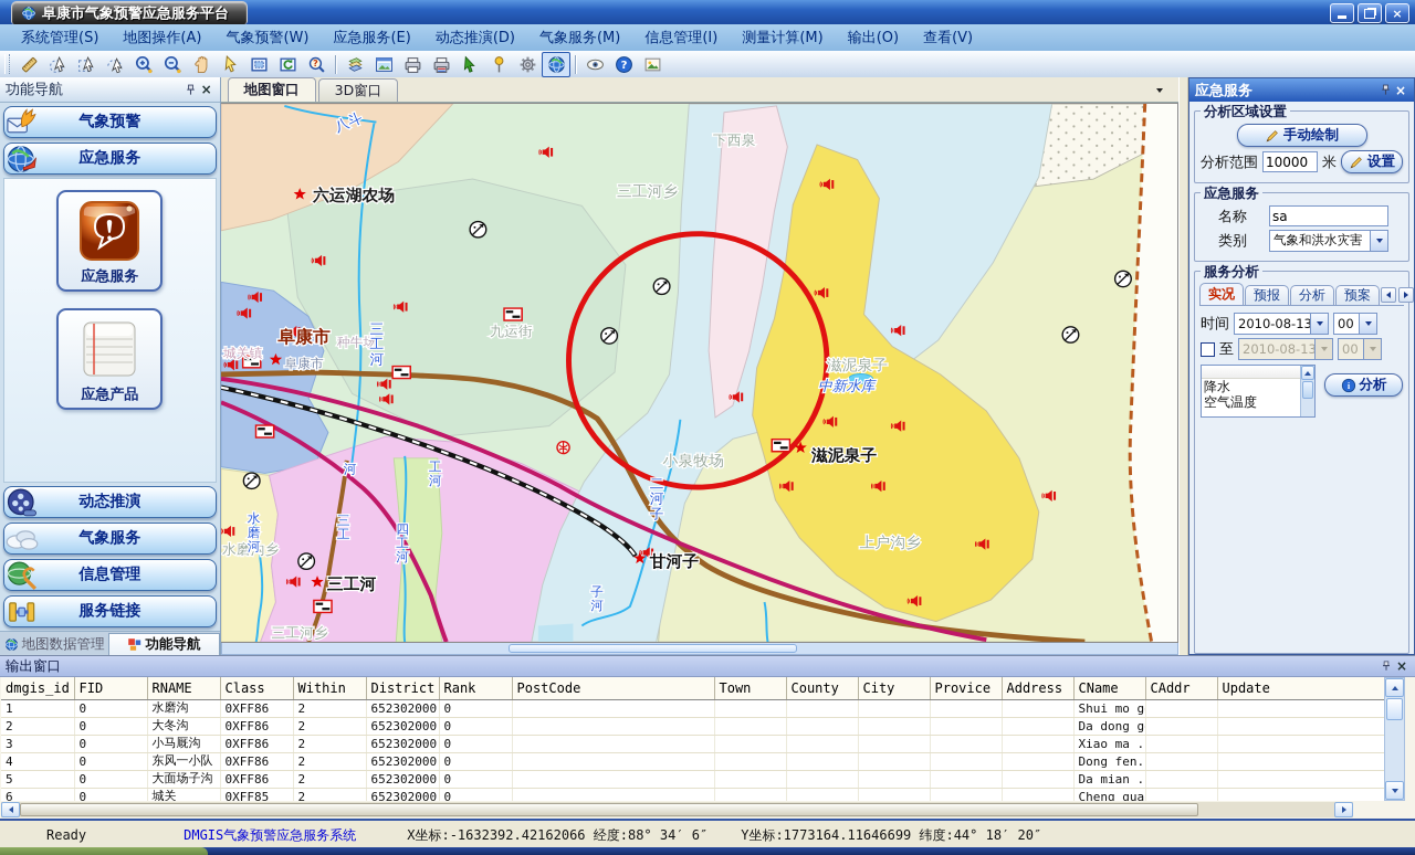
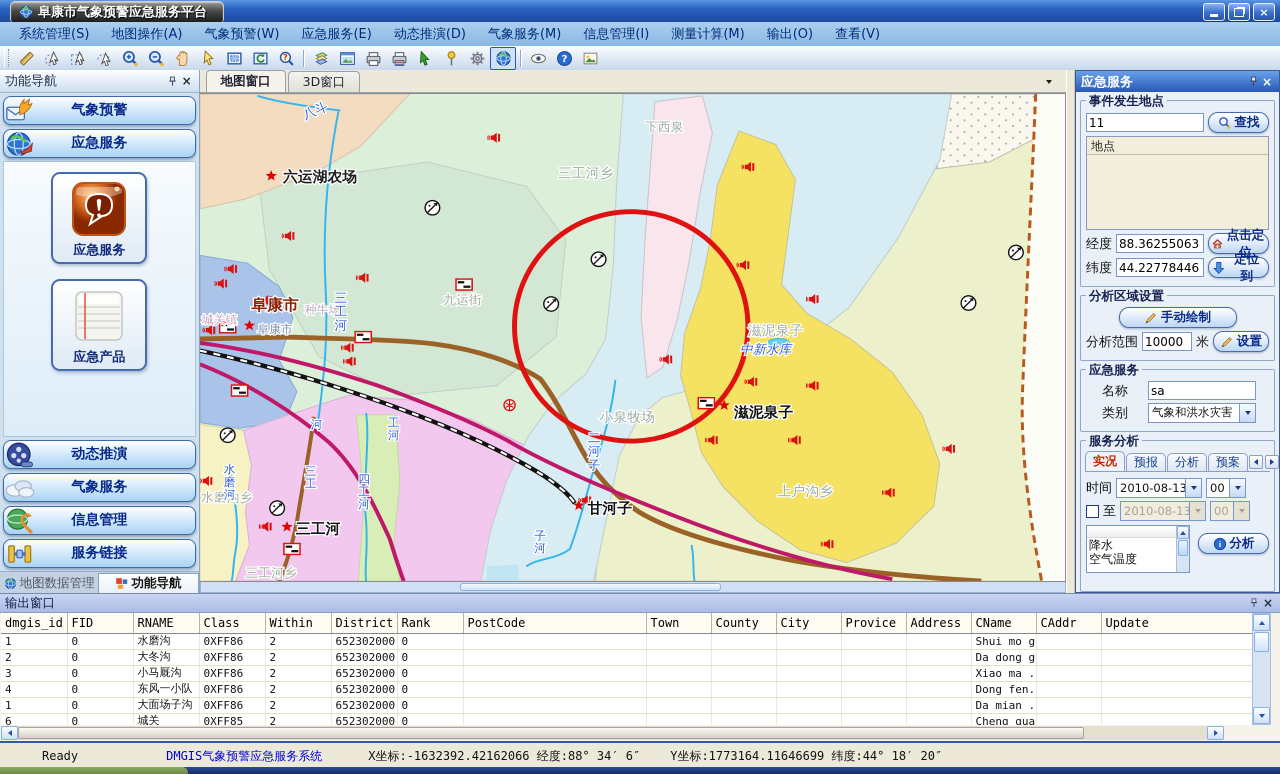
  阜康市气象预警应急服务平台
  ×
  系统管理(S)
  地图操作(A)
  气象预警(W)
  应急服务(E)
  动态推演(D)
  气象服务(M)
  信息管理(I)
  测量计算(M)
  输出(O)
  查看(V)
  功能导航
  ×
  气象预警
  应急服务
  应急服务
  应急产品
  动态推演
  气象服务
  信息管理
  服务链接
  地图数据管理
  功能导航
  地图窗口
  3D窗口
  六运湖农场
  三工河乡
  下西泉
  九运街
  阜康市
  城关镇
  种牛场
  阜康市
  滋泥泉子
  中新水库
  小泉牧场
  滋泥泉子
  上户沟乡
  甘河子
  三工河
  水磨沟乡
  三工河乡
  三工河
  河
  三工
  工河
  四工河
  水磨河
  二河子
  子河
  应急服务
  ×
+ 事件发生地点
+ 11
+ 查找
+ 地点
+ 经度
+ 88.36255063
+ 点击定位
+ 纬度
+ 44.22778446
+ 定位到
  分析区域设置
  手动绘制
  分析范围
  10000
  米
  设置
  应急服务
  名称
  sa
  类别
  气象和洪水灾害
  服务分析
  实况
  预报
  分析
  预案
  时间
  2010-08-13
  00
  至
  2010-08-13
  00
  降水
  空气温度
  分析
  输出窗口
  ×
  dmgis_id	FID	RNAME	Class	Within	District	Rank	PostCode	Town	County	City	Provice	Address	CName	CAddr	Update
  1	0	水磨沟	0XFF86	2	652302000	0							Shui mo g
  2	0	大冬沟	0XFF86	2	652302000	0							Da dong g
  3	0	小马厩沟	0XFF86	2	652302000	0							Xiao ma .
  4	0	东风一小队	0XFF86	2	652302000	0							Dong fen.
- 5	0	大面场子沟	0XFF86	2	652302000	0							Da mian .
+ 1	0	大面场子沟	0XFF86	2	652302000	0							Da mian .
  6	0	城关	0XFF85	2	652302000	0							Cheng gua
  Ready
  DMGIS气象预警应急服务系统
  X坐标:-1632392.42162066 经度:88° 34′ 6″
  Y坐标:1773164.11646699 纬度:44° 18′ 20″
